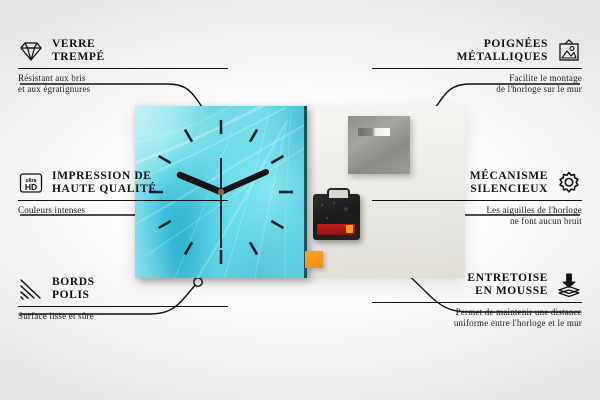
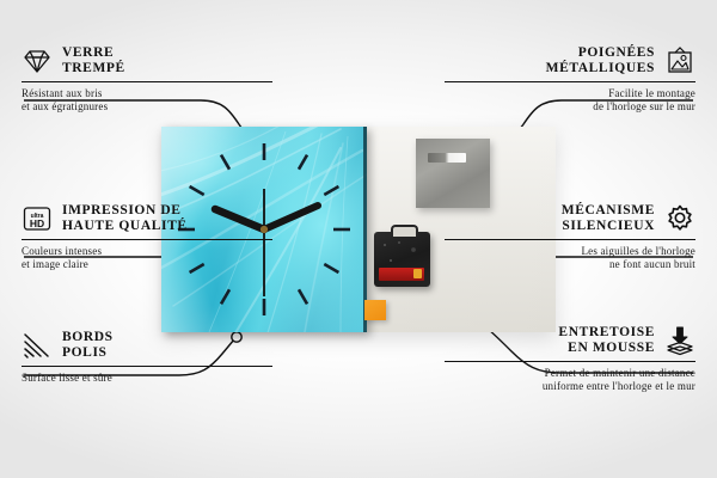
  VERRE
  TREMPÉ
  Résistant aux bris
  et aux égratignures
  HD
  IMPRESSION DE
  HAUTE QUALITÉ
  Couleurs intenses
+ et image claire
  BORDS
  POLIS
  Surface lisse et sûre
  POIGNÉES
  MÉTALLIQUES
  Facilite le montage
  de l'horloge sur le mur
  MÉCANISME
  SILENCIEUX
  Les aiguilles de l'horloge
  ne font aucun bruit
  ENTRETOISE
  EN MOUSSE
  Permet de maintenir une distance
  uniforme entre l'horloge et le mur
